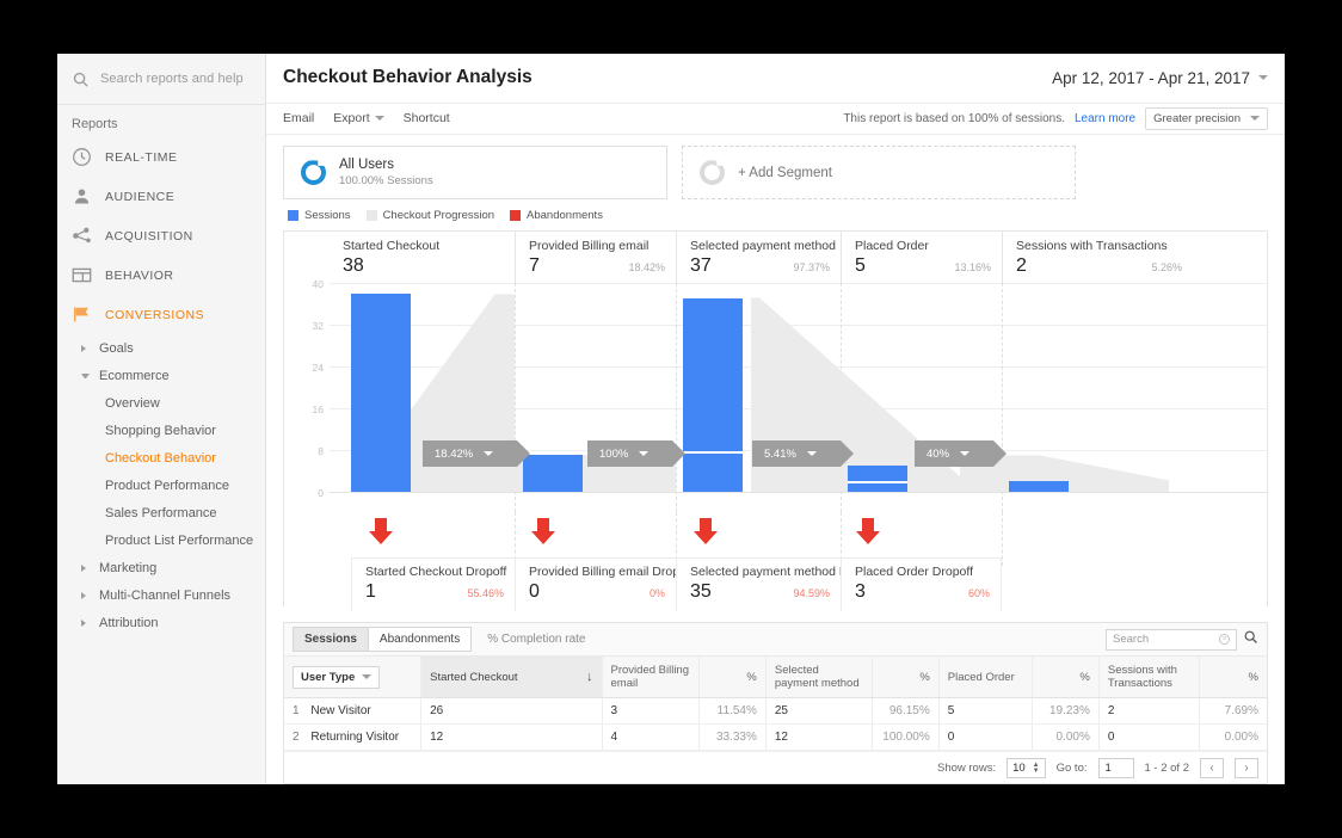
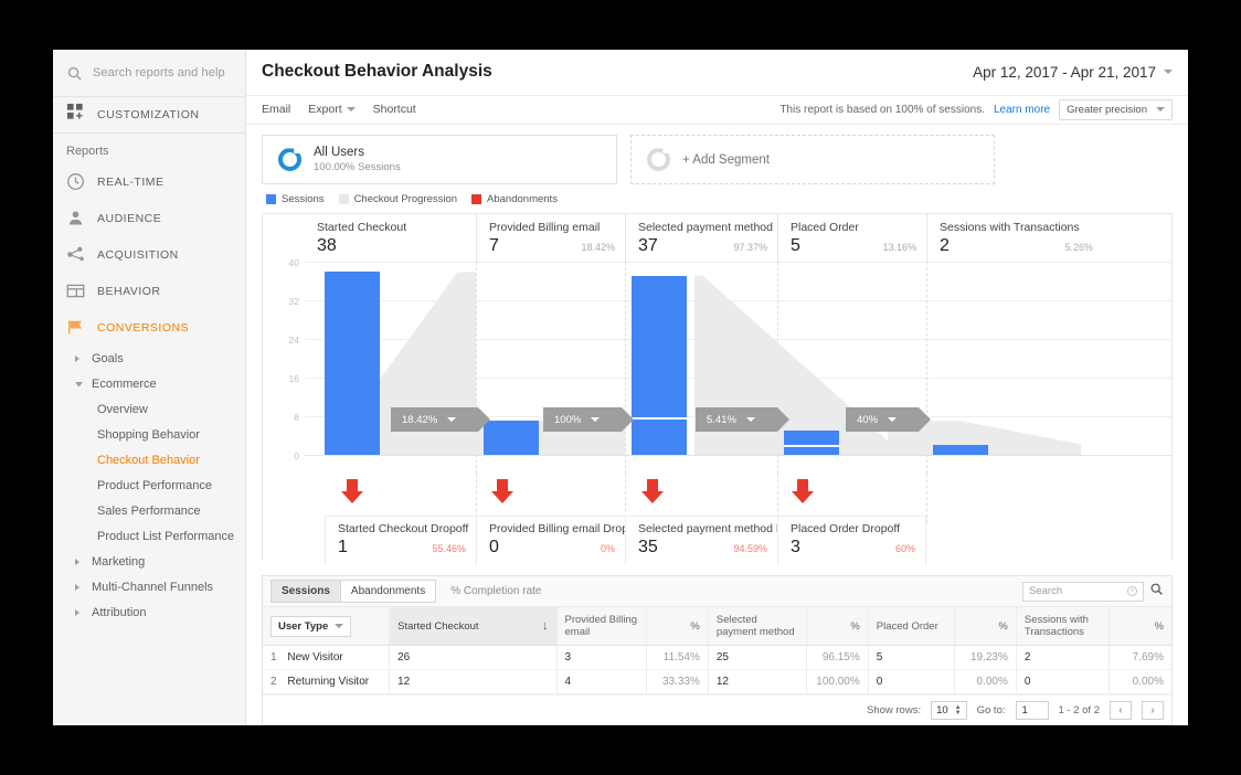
  Search reports and help
+ CUSTOMIZATION
  Reports
  REAL-TIME
  AUDIENCE
  ACQUISITION
  BEHAVIOR
  CONVERSIONS
  Goals
  Ecommerce
  Overview
  Shopping Behavior
  Checkout Behavior
  Product Performance
  Sales Performance
  Product List Performance
  Marketing
  Multi-Channel Funnels
  Attribution
  Checkout Behavior Analysis
  Apr 12, 2017 - Apr 21, 2017
  Email
  Export
  Shortcut
  This report is based on 100% of sessions.
  Learn more
  Greater precision
  All Users
  100.00% Sessions
  + Add Segment
  Sessions
  Checkout Progression
  Abandonments
  Started Checkout
  38
  Provided Billing email
  7
  18.42%
  Selected payment method
  37
  97.37%
  Placed Order
  5
  13.16%
  Sessions with Transactions
  2
  5.26%
  40
  32
  24
  16
  8
  0
  18.42%
  100%
  5.41%
  40%
  Started Checkout Dropoff
  1
  55.46%
  Provided Billing email Dro
  0
  0%
  Selected payment method
  35
  94.59%
  Placed Order Dropoff
  3
  60%
  Sessions
  Abandonments
  % Completion rate
  Search
  User Type	Started Checkout ↓	Provided Billing email	%	Selected payment method	%	Placed Order	%	Sessions with Transactions	%
  1 New Visitor	26	3	11.54%	25	96.15%	5	19.23%	2	7.69%
  2 Returning Visitor	12	4	33.33%	12	100.00%	0	0.00%	0	0.00%
  Show rows:
  10
  Go to:
  1
  1 - 2 of 2
  ‹
  ›
